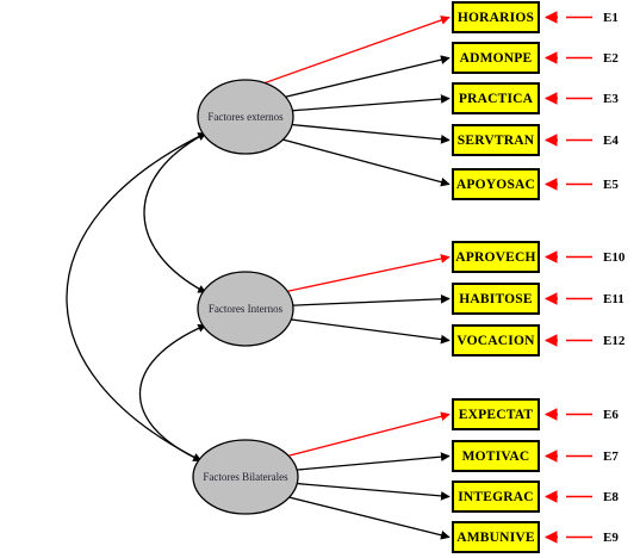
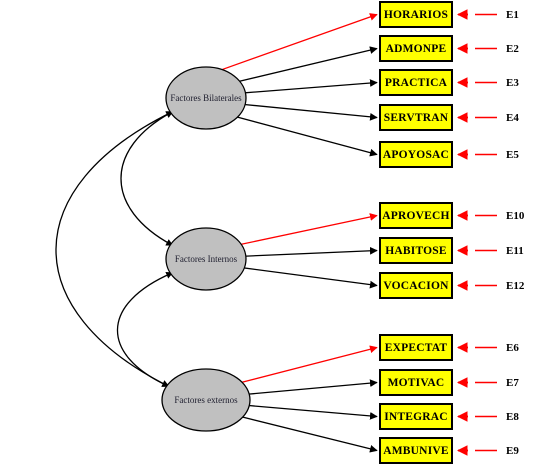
- Factores externos
+ Factores Bilaterales
  Factores Internos
- Factores Bilaterales
+ Factores externos
  HORARIOS
  ADMONPE
  PRACTICA
  SERVTRAN
  APOYOSAC
  APROVECH
  HABITOSE
  VOCACION
  EXPECTAT
  MOTIVAC
  INTEGRAC
  AMBUNIVE
  E1
  E2
  E3
  E4
  E5
  E10
  E11
  E12
  E6
  E7
  E8
  E9
